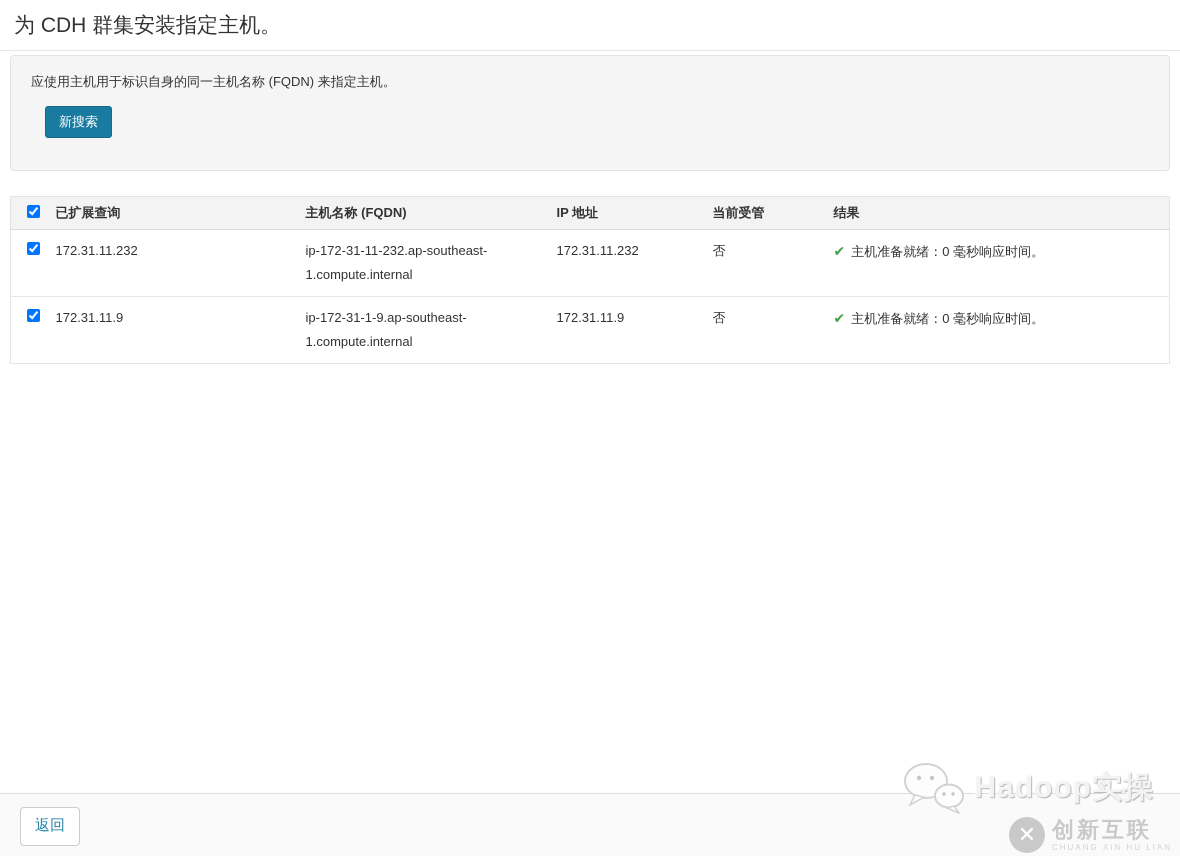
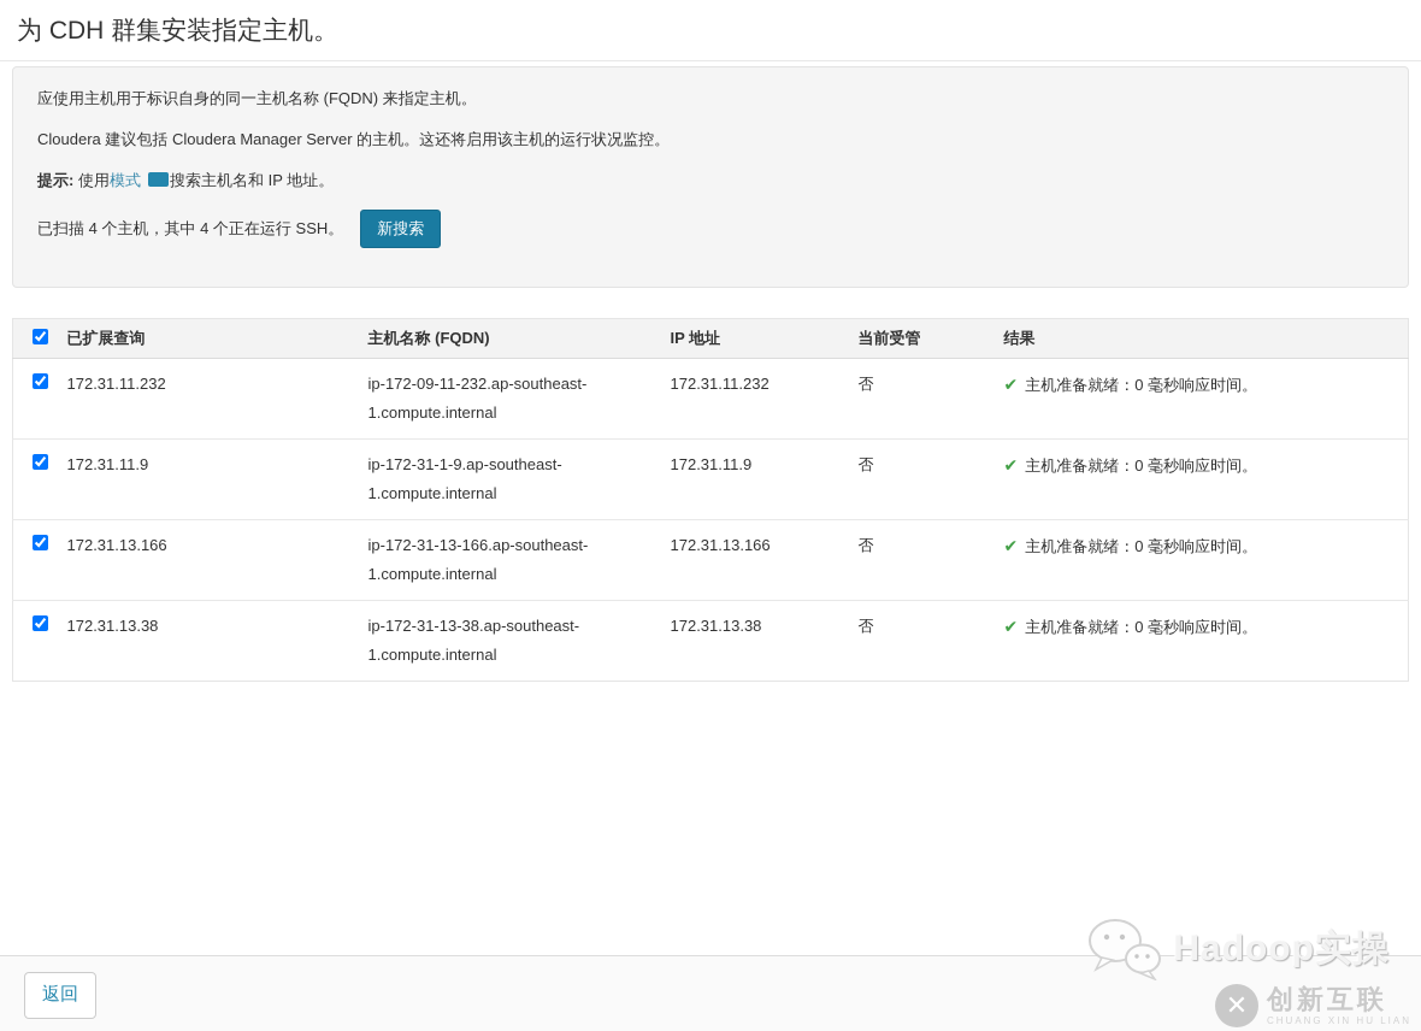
  为 CDH 群集安装指定主机。
  应使用主机用于标识自身的同一主机名称 (FQDN) 来指定主机。
+ Cloudera 建议包括 Cloudera Manager Server 的主机。这还将启用该主机的运行状况监控。
+ 提示: 使用模式 搜索主机名和 IP 地址。
+ 已扫描 4 个主机，其中 4 个正在运行 SSH。
  新搜索
  	已扩展查询	主机名称 (FQDN)	IP 地址	当前受管	结果
- 	172.31.11.232	ip-172-31-11-232.ap-southeast-1.compute.internal	172.31.11.232	否	✔ 主机准备就绪：0 毫秒响应时间。
+ 	172.31.11.232	ip-172-09-11-232.ap-southeast-1.compute.internal	172.31.11.232	否	✔ 主机准备就绪：0 毫秒响应时间。
  	172.31.11.9	ip-172-31-1-9.ap-southeast-1.compute.internal	172.31.11.9	否	✔ 主机准备就绪：0 毫秒响应时间。
+ 	172.31.13.166	ip-172-31-13-166.ap-southeast-1.compute.internal	172.31.13.166	否	✔ 主机准备就绪：0 毫秒响应时间。
+ 	172.31.13.38	ip-172-31-13-38.ap-southeast-1.compute.internal	172.31.13.38	否	✔ 主机准备就绪：0 毫秒响应时间。
  返回
  Hadoop实操
  ✕
  创新互联
  CHUANG XIN HU LIAN
